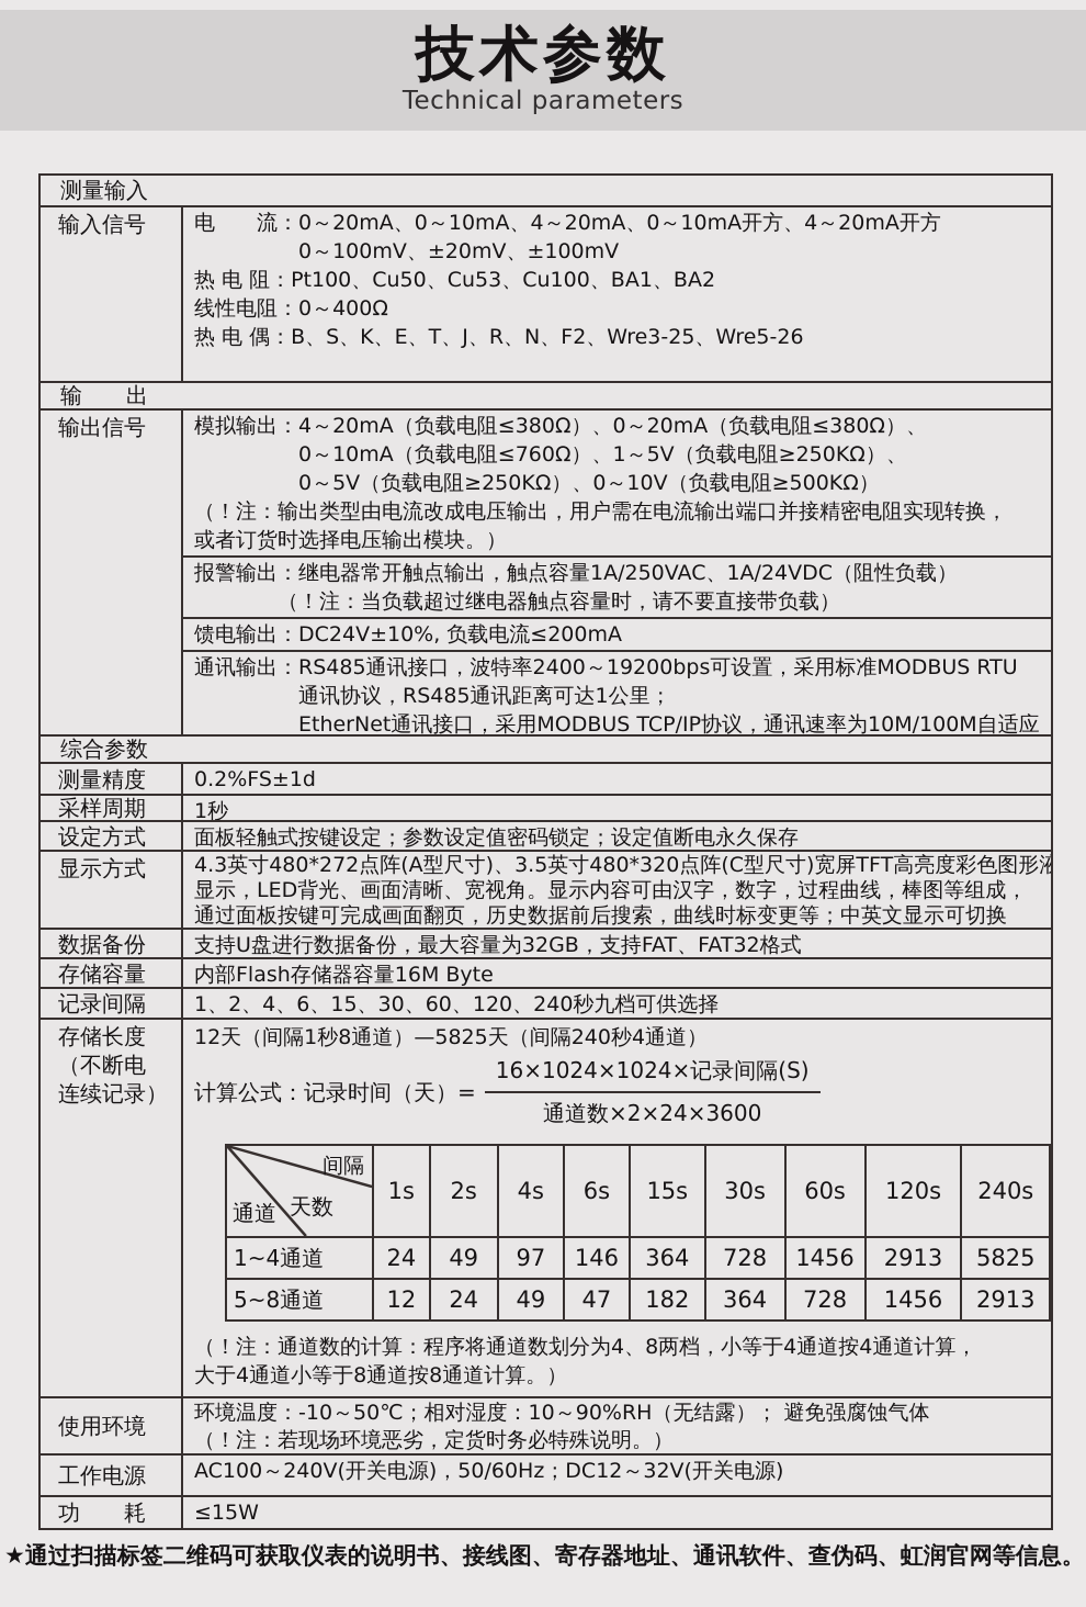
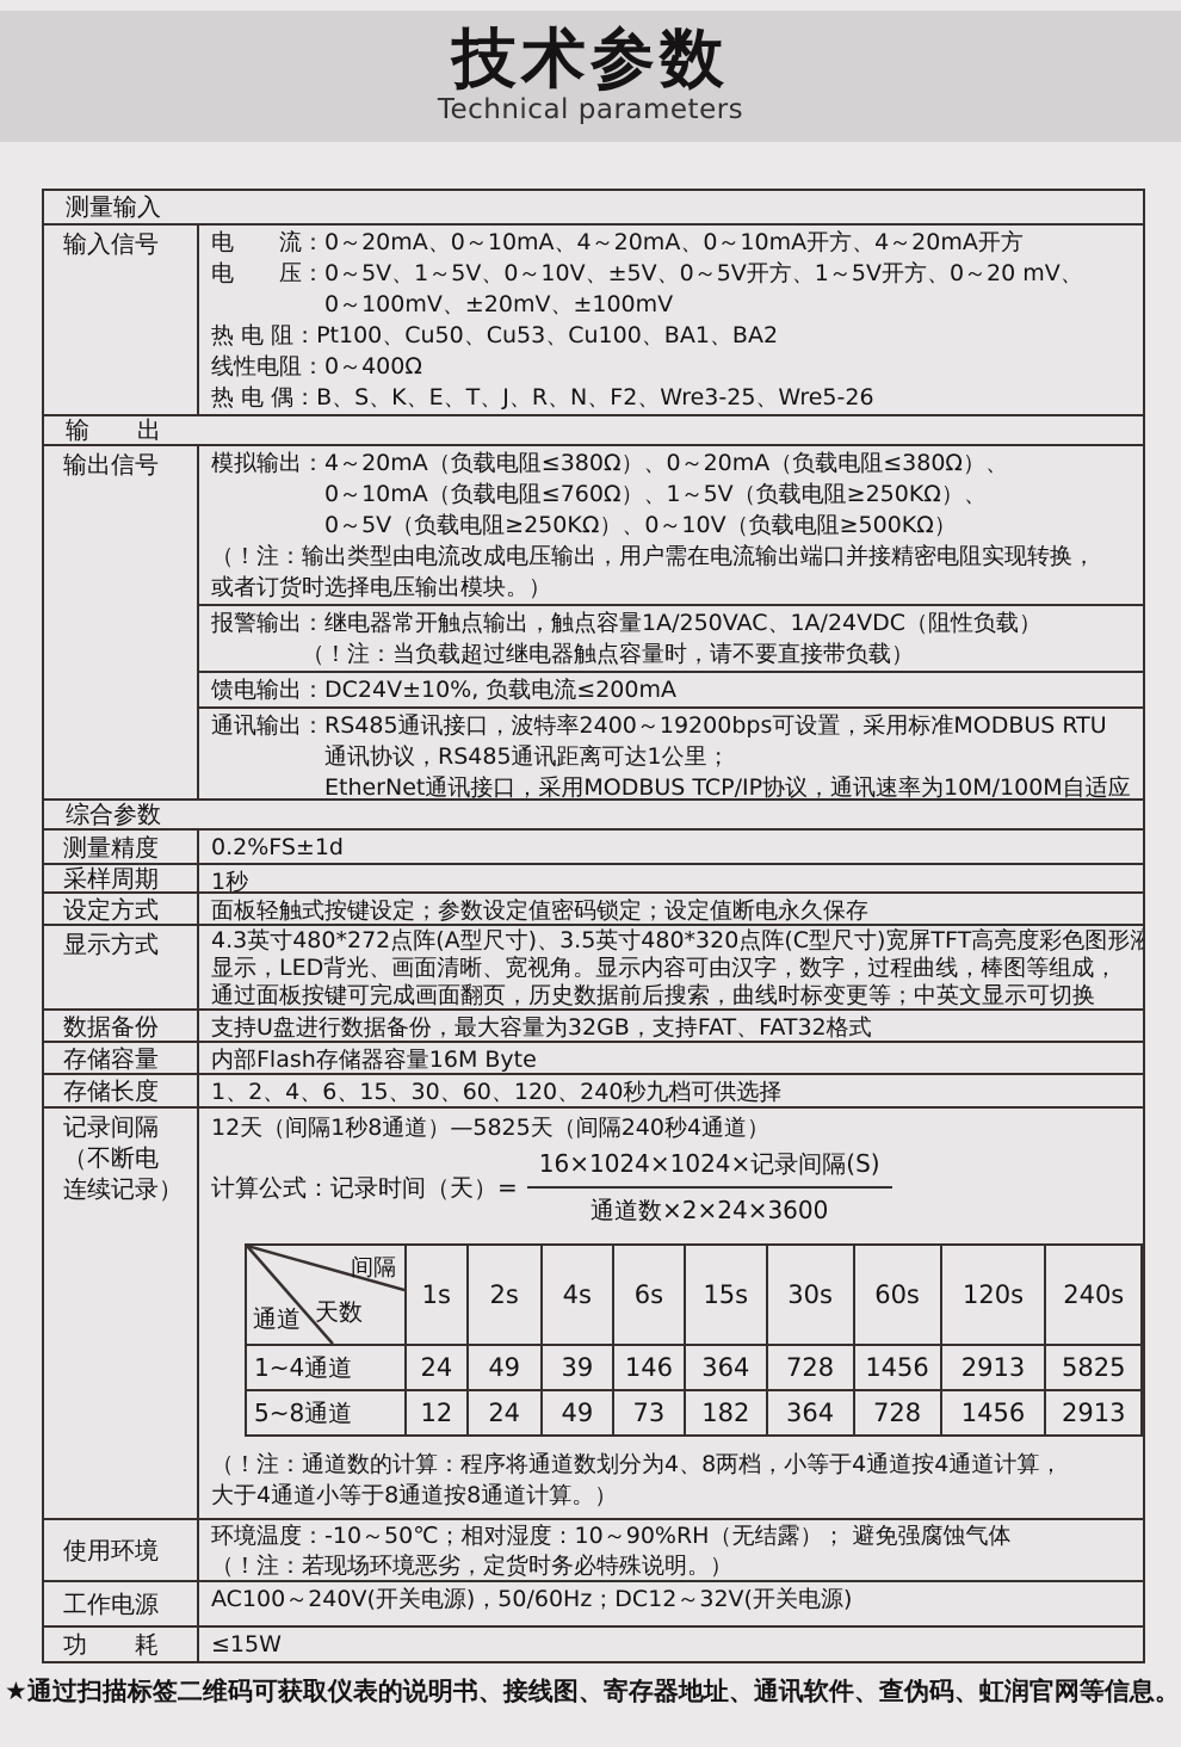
  技术参数
  Technical parameters
  测量输入
  输入信号
  电 流：0～20mA、0～10mA、4～20mA、0～10mA开方、4～20mA开方
+ 电 压：0～5V、1～5V、0～10V、±5V、0～5V开方、1～5V开方、0～20 mV、
  0～100mV、±20mV、±100mV
  热 电 阻：Pt100、Cu50、Cu53、Cu100、BA1、BA2
  线性电阻：0～400Ω
  热 电 偶：B、S、K、E、T、J、R、N、F2、Wre3-25、Wre5-26
  输 出
  输出信号
  模拟输出：4～20mA（负载电阻≤380Ω）、0～20mA（负载电阻≤380Ω）、
  0～10mA（负载电阻≤760Ω）、1～5V（负载电阻≥250KΩ）、
  0～5V（负载电阻≥250KΩ）、0～10V（负载电阻≥500KΩ）
  （！注：输出类型由电流改成电压输出，用户需在电流输出端口并接精密电阻实现转换，
  或者订货时选择电压输出模块。）
  报警输出：继电器常开触点输出，触点容量1A/250VAC、1A/24VDC（阻性负载）
  （！注：当负载超过继电器触点容量时，请不要直接带负载）
  馈电输出：DC24V±10%, 负载电流≤200mA
  通讯输出：RS485通讯接口，波特率2400～19200bps可设置，采用标准MODBUS RTU
  通讯协议，RS485通讯距离可达1公里；
  EtherNet通讯接口，采用MODBUS TCP/IP协议，通讯速率为10M/100M自适应
  综合参数
  测量精度
  0.2%FS±1d
  采样周期
  1秒
  设定方式
  面板轻触式按键设定；参数设定值密码锁定；设定值断电永久保存
  显示方式
  4.3英寸480*272点阵(A型尺寸)、3.5英寸480*320点阵(C型尺寸)宽屏TFT高亮度彩色图形液
  显示，LED背光、画面清晰、宽视角。显示内容可由汉字，数字，过程曲线，棒图等组成，
  通过面板按键可完成画面翻页，历史数据前后搜索，曲线时标变更等；中英文显示可切换
  数据备份
  支持U盘进行数据备份，最大容量为32GB，支持FAT、FAT32格式
  存储容量
  内部Flash存储器容量16M Byte
- 记录间隔
+ 存储长度
  1、2、4、6、15、30、60、120、240秒九档可供选择
- 存储长度
+ 记录间隔
  （不断电
  连续记录）
  12天（间隔1秒8通道）—5825天（间隔240秒4通道）
  计算公式：记录时间（天）=
  16×1024×1024×记录间隔(S)
  通道数×2×24×3600
  间隔天数通道	1s	2s	4s	6s	15s	30s	60s	120s	240s
- 1~4通道	24	49	97	146	364	728	1456	2913	5825
+ 1~4通道	24	49	39	146	364	728	1456	2913	5825
- 5~8通道	12	24	49	47	182	364	728	1456	2913
+ 5~8通道	12	24	49	73	182	364	728	1456	2913
  （！注：通道数的计算：程序将通道数划分为4、8两档，小等于4通道按4通道计算，
  大于4通道小等于8通道按8通道计算。）
  使用环境
  环境温度：-10～50℃；相对湿度：10～90%RH（无结露）； 避免强腐蚀气体
  （！注：若现场环境恶劣，定货时务必特殊说明。）
  工作电源
  AC100～240V(开关电源)，50/60Hz；DC12～32V(开关电源)
  功 耗
  ≤15W
  ★通过扫描标签二维码可获取仪表的说明书、接线图、寄存器地址、通讯软件、查伪码、虹润官网等信息。
